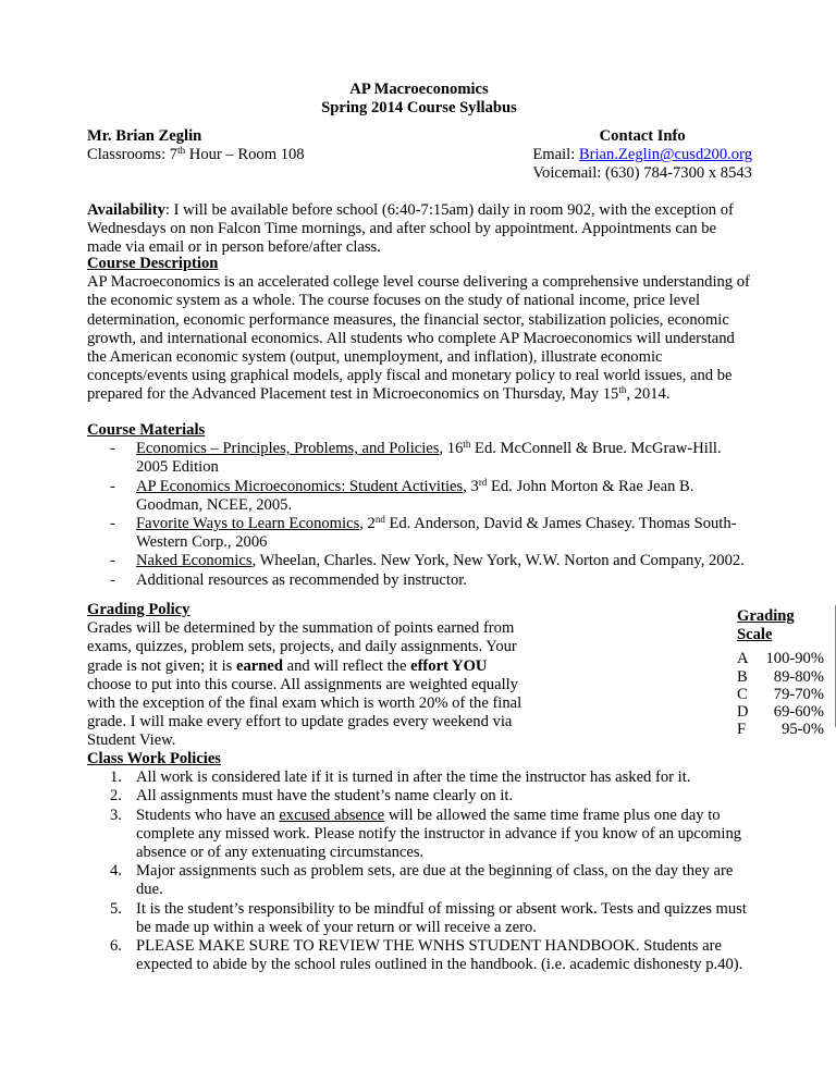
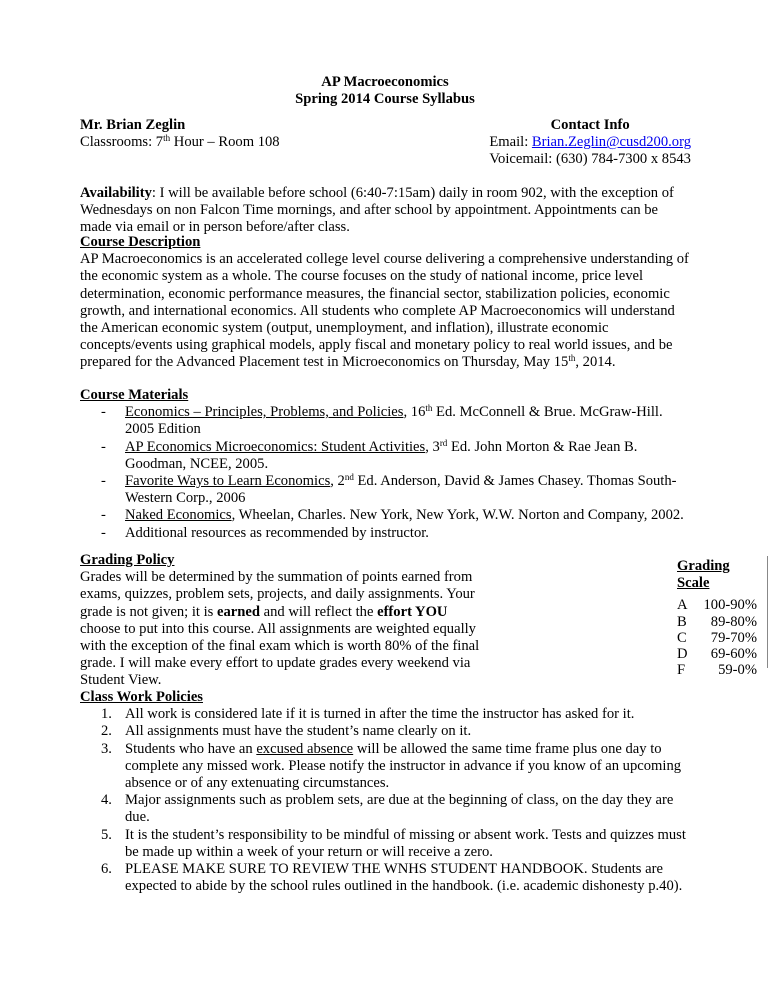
  AP Macroeconomics
  Spring 2014 Course Syllabus
  Mr. Brian Zeglin
  Classrooms: 7th Hour – Room 108
  Contact Info
  Email: Brian.Zeglin@cusd200.org
  Voicemail: (630) 784-7300 x 8543
  Availability: I will be available before school (6:40-7:15am) daily in room 902, with the exception of Wednesdays on non Falcon Time mornings, and after school by appointment. Appointments can be made via email or in person before/after class.
  Course Description
  AP Macroeconomics is an accelerated college level course delivering a comprehensive understanding of the economic system as a whole. The course focuses on the study of national income, price level determination, economic performance measures, the financial sector, stabilization policies, economic growth, and international economics. All students who complete AP Macroeconomics will understand the American economic system (output, unemployment, and inflation), illustrate economic concepts/events using graphical models, apply fiscal and monetary policy to real world issues, and be prepared for the Advanced Placement test in Microeconomics on Thursday, May 15th, 2014.
  Course Materials
  -
  Economics – Principles, Problems, and Policies, 16th Ed. McConnell & Brue. McGraw-Hill. 2005 Edition
  -
  AP Economics Microeconomics: Student Activities, 3rd Ed. John Morton & Rae Jean B. Goodman, NCEE, 2005.
  -
  Favorite Ways to Learn Economics, 2nd Ed. Anderson, David & James Chasey. Thomas South-Western Corp., 2006
  -
  Naked Economics, Wheelan, Charles. New York, New York, W.W. Norton and Company, 2002.
  -
  Additional resources as recommended by instructor.
  Grading Policy
- Grades will be determined by the summation of points earned from exams, quizzes, problem sets, projects, and daily assignments. Your grade is not given; it is earned and will reflect the effort YOU choose to put into this course. All assignments are weighted equally with the exception of the final exam which is worth 20% of the final grade. I will make every effort to update grades every weekend via Student View.
+ Grades will be determined by the summation of points earned from exams, quizzes, problem sets, projects, and daily assignments. Your grade is not given; it is earned and will reflect the effort YOU choose to put into this course. All assignments are weighted equally with the exception of the final exam which is worth 80% of the final grade. I will make every effort to update grades every weekend via Student View.
  Grading Scale
  A
  100-90%
  B
  89-80%
  C
  79-70%
  D
  69-60%
  F
- 95-0%
+ 59-0%
  Class Work Policies
  1.
  All work is considered late if it is turned in after the time the instructor has asked for it.
  2.
  All assignments must have the student’s name clearly on it.
  3.
  Students who have an excused absence will be allowed the same time frame plus one day to complete any missed work. Please notify the instructor in advance if you know of an upcoming absence or of any extenuating circumstances.
  4.
  Major assignments such as problem sets, are due at the beginning of class, on the day they are due.
  5.
  It is the student’s responsibility to be mindful of missing or absent work. Tests and quizzes must be made up within a week of your return or will receive a zero.
  6.
  PLEASE MAKE SURE TO REVIEW THE WNHS STUDENT HANDBOOK. Students are expected to abide by the school rules outlined in the handbook. (i.e. academic dishonesty p.40).
